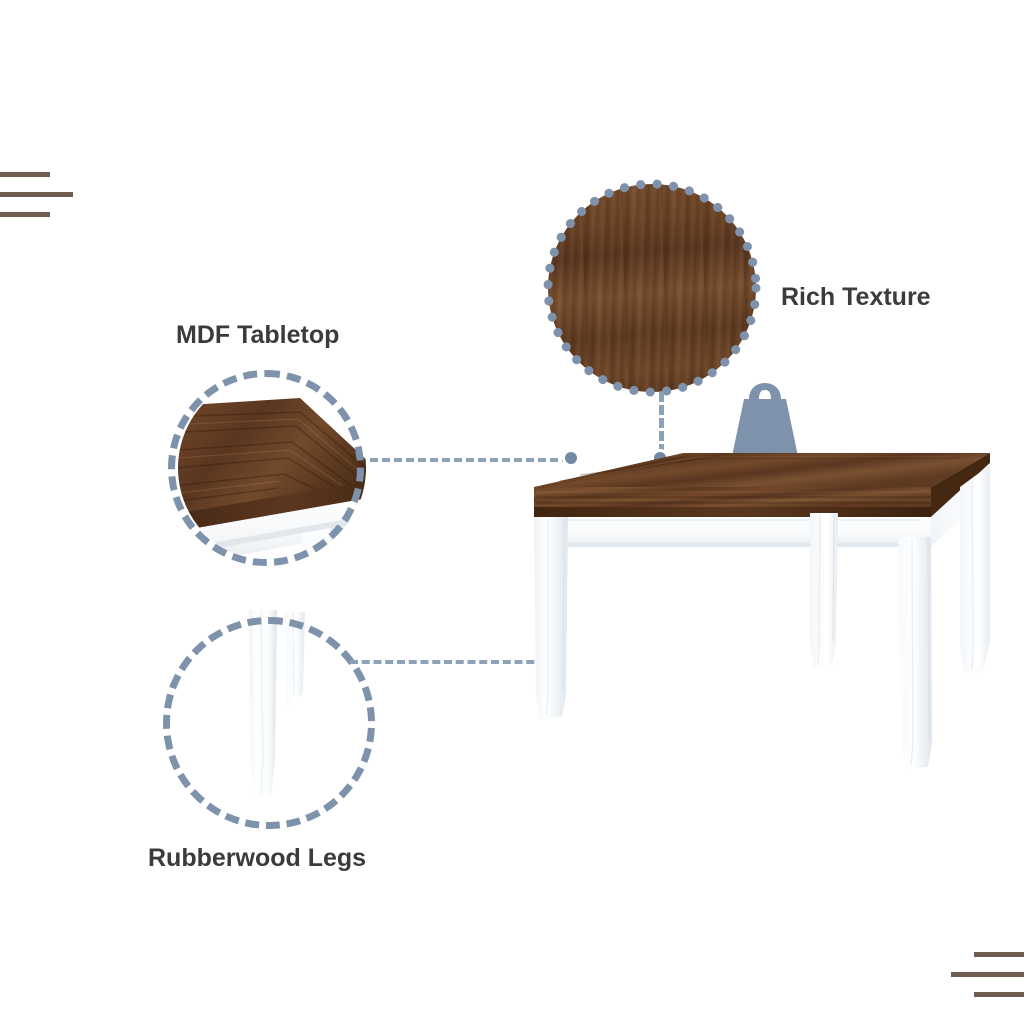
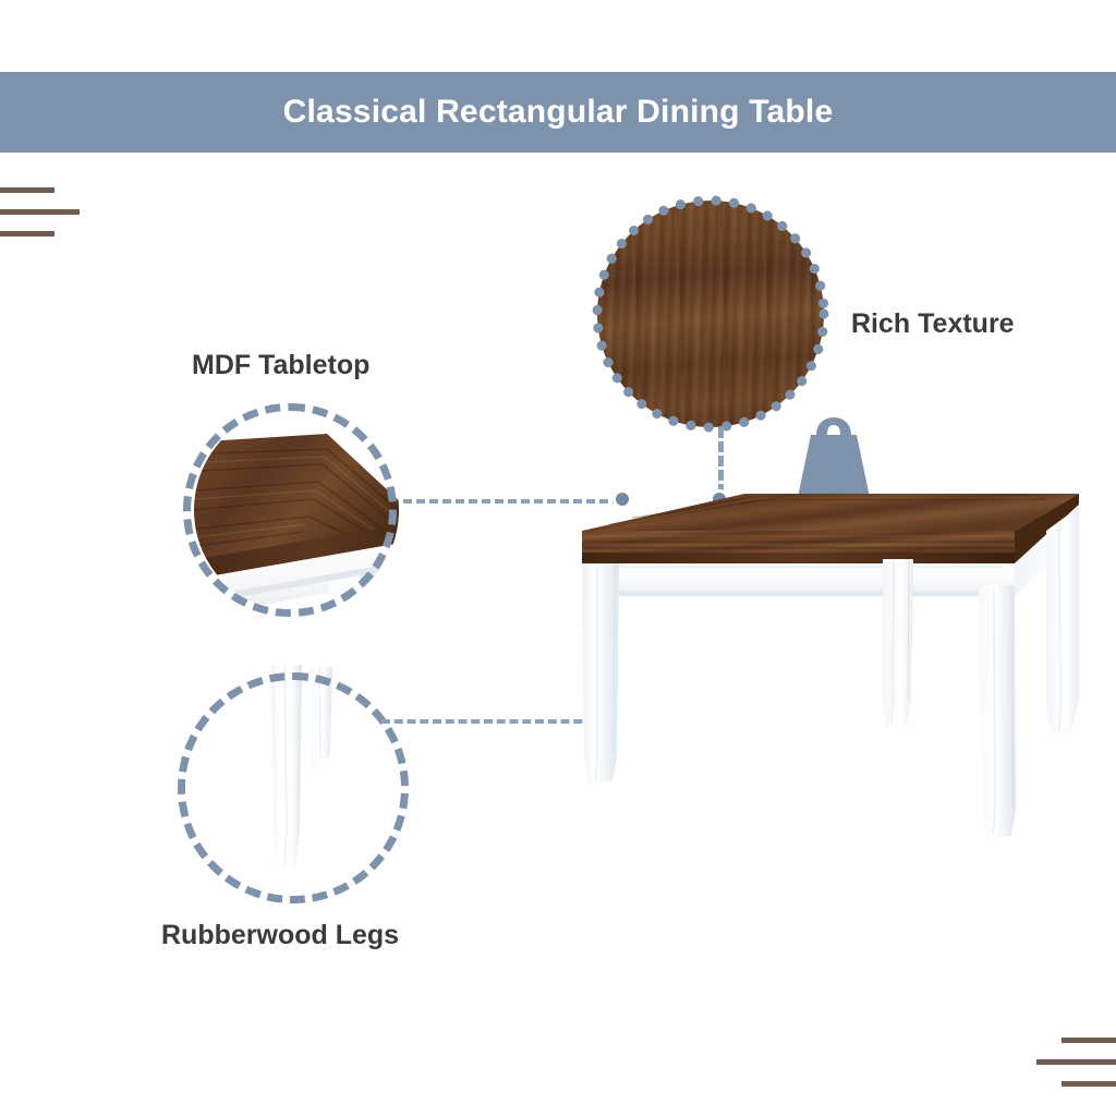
+ Classical Rectangular Dining Table
  Rich Texture
  MDF Tabletop
  Rubberwood Legs
